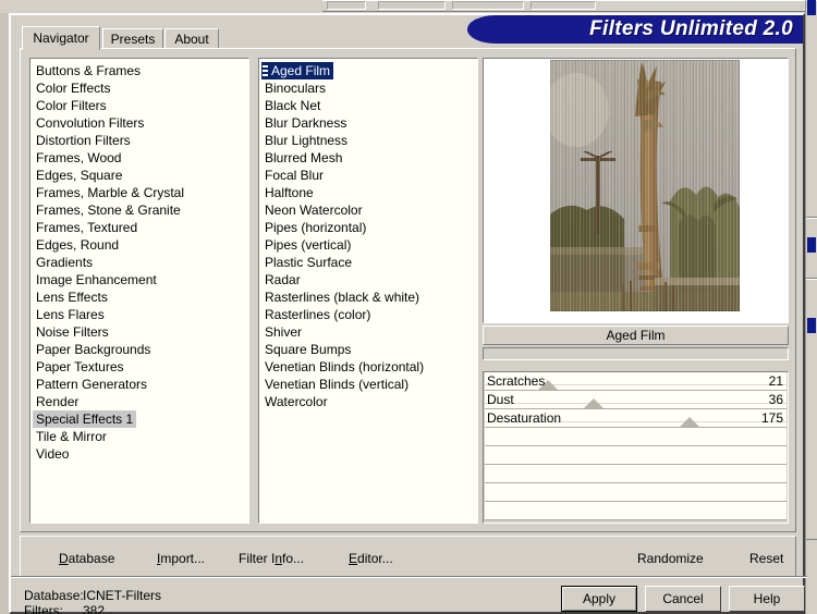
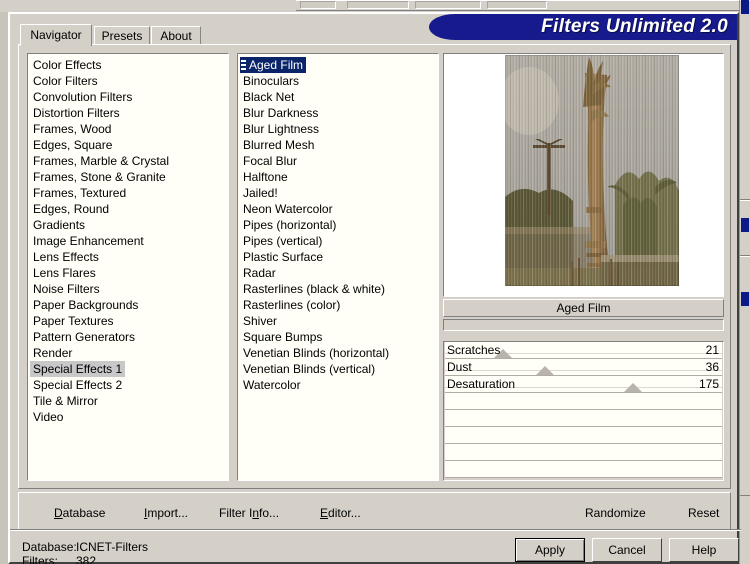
  Filters Unlimited 2.0
  Navigator
  Presets
  About
- Buttons & Frames
  Color Effects
  Color Filters
  Convolution Filters
  Distortion Filters
  Frames, Wood
  Edges, Square
  Frames, Marble & Crystal
  Frames, Stone & Granite
  Frames, Textured
  Edges, Round
  Gradients
  Image Enhancement
  Lens Effects
  Lens Flares
  Noise Filters
  Paper Backgrounds
  Paper Textures
  Pattern Generators
  Render
  Special Effects 1
+ Special Effects 2
  Tile & Mirror
  Video
  Aged Film
  Binoculars
  Black Net
  Blur Darkness
  Blur Lightness
  Blurred Mesh
  Focal Blur
  Halftone
+ Jailed!
  Neon Watercolor
  Pipes (horizontal)
  Pipes (vertical)
  Plastic Surface
  Radar
  Rasterlines (black & white)
  Rasterlines (color)
  Shiver
  Square Bumps
  Venetian Blinds (horizontal)
  Venetian Blinds (vertical)
  Watercolor
  Aged Film
  Scratches
  21
  Dust
  36
  Desaturation
  175
  Database
  Import...
  Filter Info...
  Editor...
  Randomize
  Reset
  Database:
  ICNET-Filters
  Filters:
  382
  Apply
  Cancel
  Help
